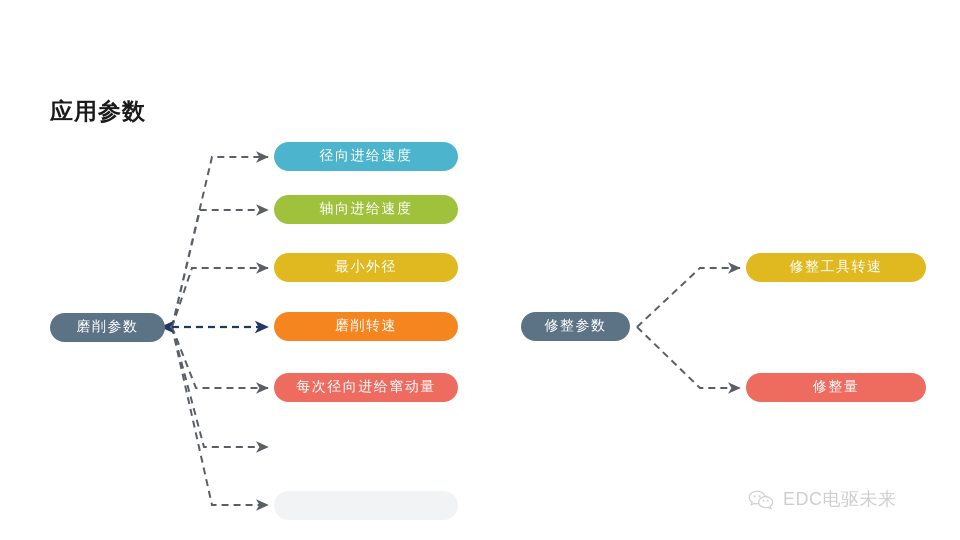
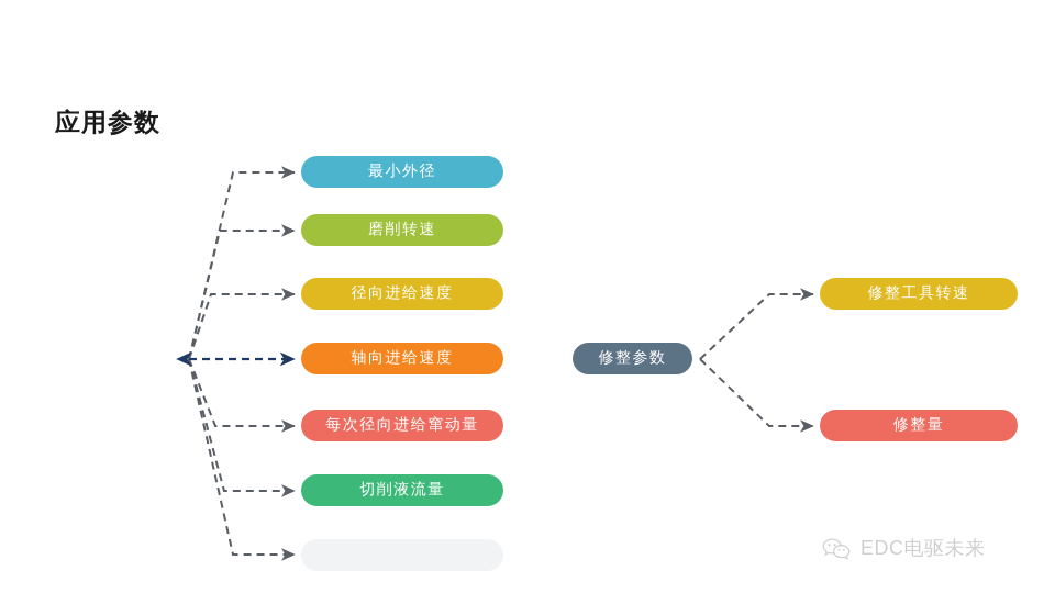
  应用参数
- 磨削参数
- 径向进给速度
+ 最小外径
- 轴向进给速度
+ 磨削转速
- 最小外径
+ 径向进给速度
- 磨削转速
+ 轴向进给速度
  每次径向进给窜动量
+ 切削液流量
  修整参数
  修整工具转速
  修整量
  EDC电驱未来
